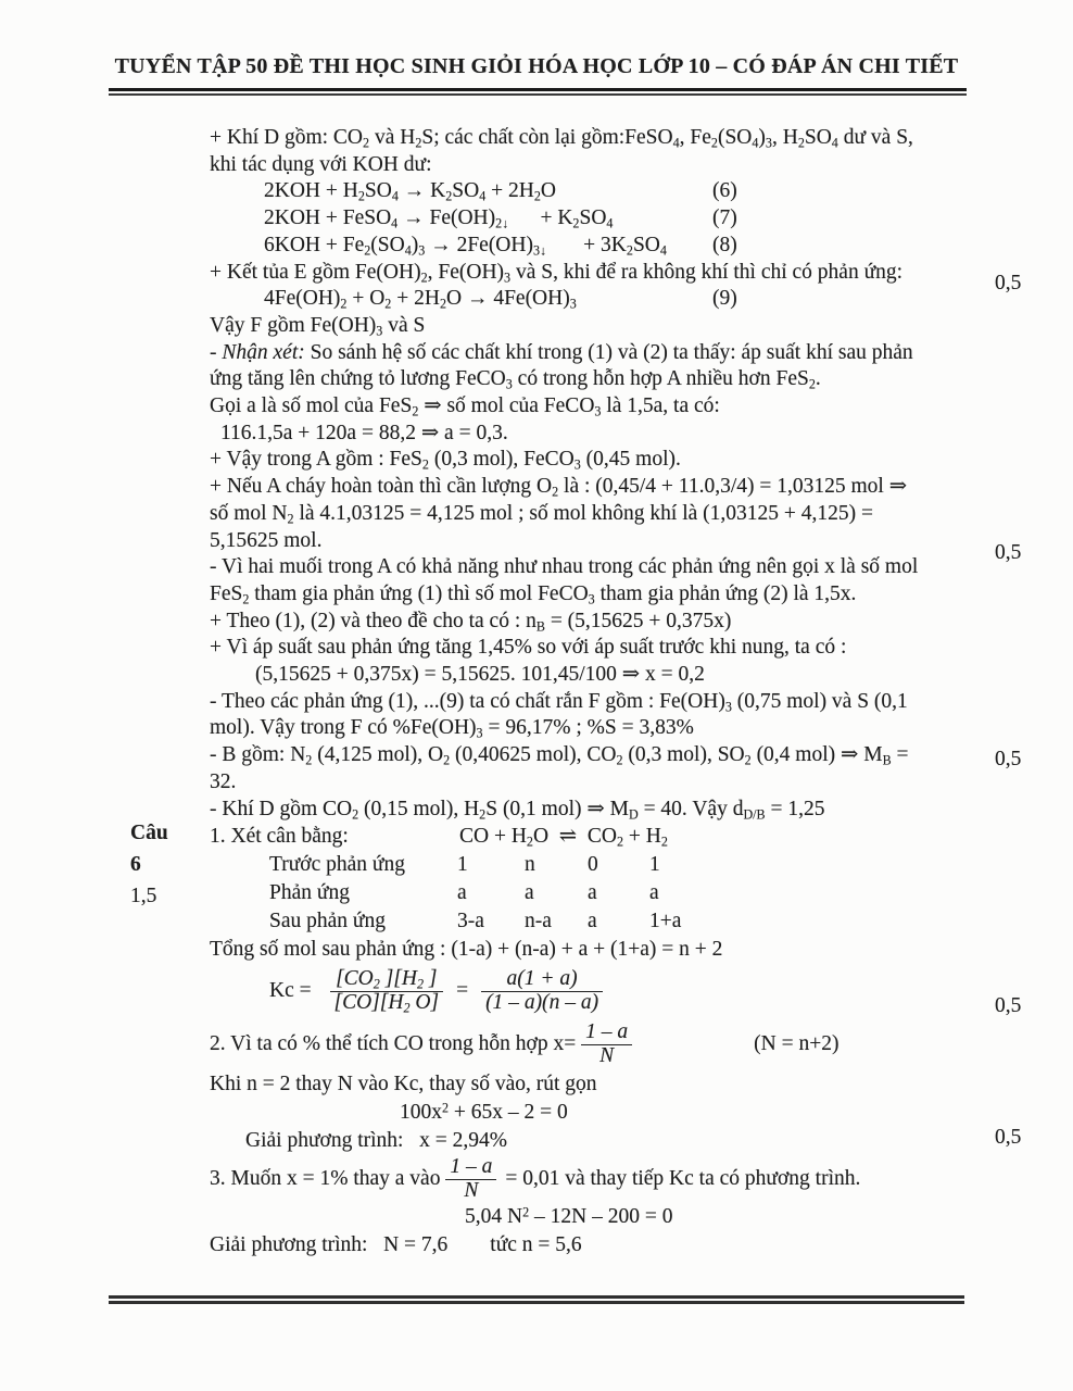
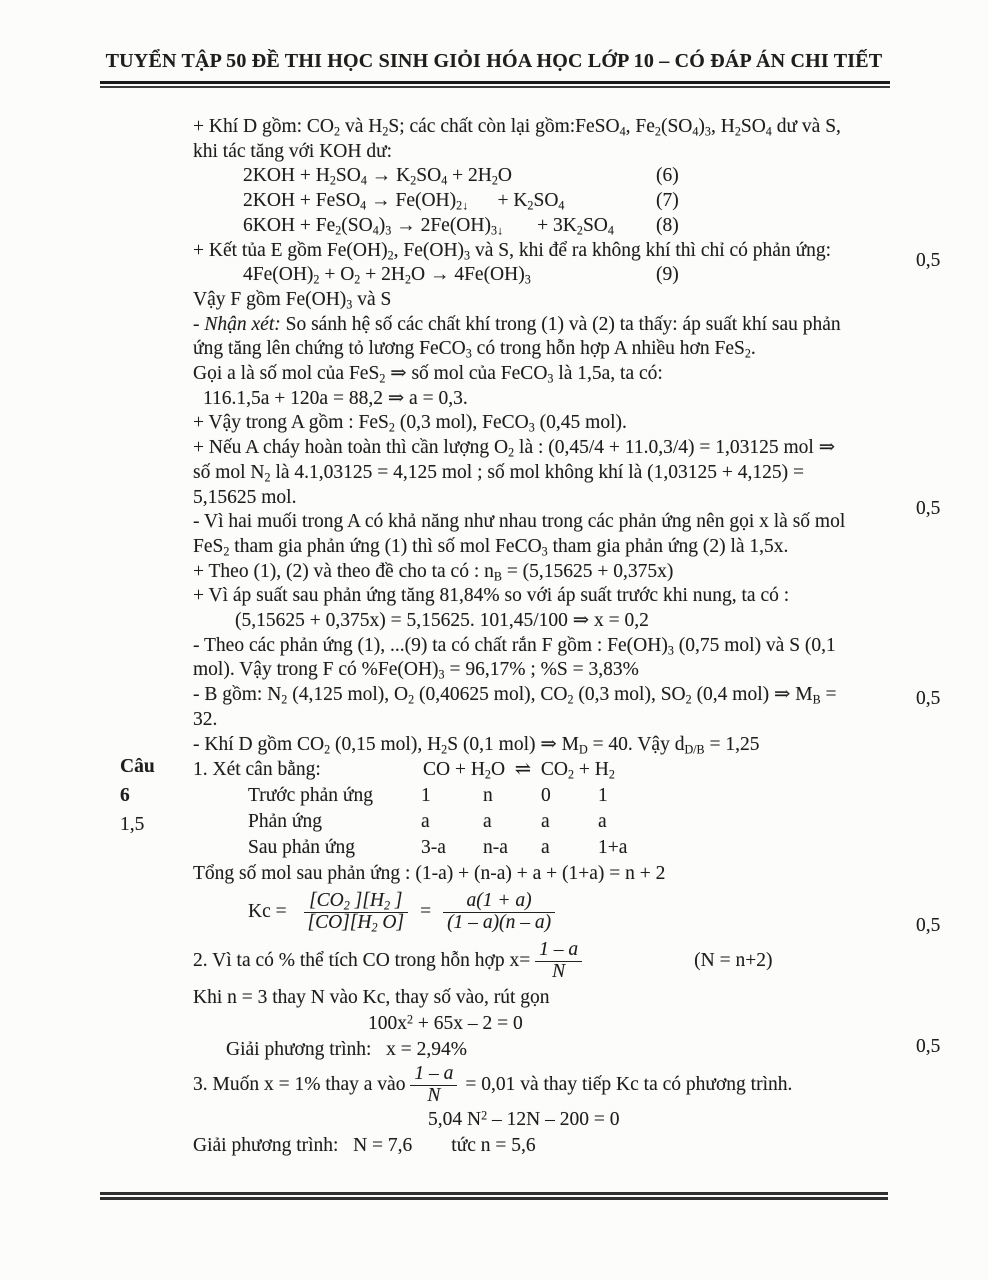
  TUYỂN TẬP 50 ĐỀ THI HỌC SINH GIỎI HÓA HỌC LỚP 10 – CÓ ĐÁP ÁN CHI TIẾT
  Câu
  6
  1,5
  0,5
  0,5
  0,5
  0,5
  0,5
  + Khí D gồm: CO2 và H2S; các chất còn lại gồm:FeSO4, Fe2(SO4)3, H2SO4 dư và S,
- khi tác dụng với KOH dư:
+ khi tác tăng với KOH dư:
  2KOH + H2SO4 → K2SO4 + 2H2O
  (6)
  2KOH + FeSO4 → Fe(OH)2↓ + K2SO4
  (7)
  6KOH + Fe2(SO4)3 → 2Fe(OH)3↓ + 3K2SO4
  (8)
  + Kết tủa E gồm Fe(OH)2, Fe(OH)3 và S, khi để ra không khí thì chỉ có phản ứng:
  4Fe(OH)2 + O2 + 2H2O → 4Fe(OH)3
  (9)
  Vậy F gồm Fe(OH)3 và S
  - Nhận xét: So sánh hệ số các chất khí trong (1) và (2) ta thấy: áp suất khí sau phản
  ứng tăng lên chứng tỏ lương FeCO3 có trong hỗn hợp A nhiều hơn FeS2.
  Gọi a là số mol của FeS2 ⇒ số mol của FeCO3 là 1,5a, ta có:
  116.1,5a + 120a = 88,2 ⇒ a = 0,3.
  + Vậy trong A gồm : FeS2 (0,3 mol), FeCO3 (0,45 mol).
  + Nếu A cháy hoàn toàn thì cần lượng O2 là : (0,45/4 + 11.0,3/4) = 1,03125 mol ⇒
  số mol N2 là 4.1,03125 = 4,125 mol ; số mol không khí là (1,03125 + 4,125) =
  5,15625 mol.
  - Vì hai muối trong A có khả năng như nhau trong các phản ứng nên gọi x là số mol
  FeS2 tham gia phản ứng (1) thì số mol FeCO3 tham gia phản ứng (2) là 1,5x.
  + Theo (1), (2) và theo đề cho ta có : nB = (5,15625 + 0,375x)
- + Vì áp suất sau phản ứng tăng 1,45% so với áp suất trước khi nung, ta có :
+ + Vì áp suất sau phản ứng tăng 81,84% so với áp suất trước khi nung, ta có :
  (5,15625 + 0,375x) = 5,15625. 101,45/100 ⇒ x = 0,2
  - Theo các phản ứng (1), ...(9) ta có chất rắn F gồm : Fe(OH)3 (0,75 mol) và S (0,1
  mol). Vậy trong F có %Fe(OH)3 = 96,17% ; %S = 3,83%
  - B gồm: N2 (4,125 mol), O2 (0,40625 mol), CO2 (0,3 mol), SO2 (0,4 mol) ⇒ MB =
  32.
  - Khí D gồm CO2 (0,15 mol), H2S (0,1 mol) ⇒ MD = 40. Vậy dD/B = 1,25
  1. Xét cân bằng:
  CO + H2O ⇌ CO2 + H2
  Trước phản ứng
  1
  n
  0
  1
  Phản ứng
  a
  a
  a
  a
  Sau phản ứng
  3-a
  n-a
  a
  1+a
  Tổng số mol sau phản ứng : (1-a) + (n-a) + a + (1+a) = n + 2
  Kc =
  [CO2 ][H2 ]
  [CO][H2 O]
  =
  a(1 + a)
  (1 – a)(n – a)
  2. Vì ta có % thể tích CO trong hỗn hợp x=
  1 – a
  N
  (N = n+2)
- Khi n = 2 thay N vào Kc, thay số vào, rút gọn
+ Khi n = 3 thay N vào Kc, thay số vào, rút gọn
  100x2 + 65x – 2 = 0
  Giải phương trình: x = 2,94%
  3. Muốn x = 1% thay a vào
  1 – a
  N
  = 0,01 và thay tiếp Kc ta có phương trình.
  5,04 N2 – 12N – 200 = 0
  Giải phương trình: N = 7,6 tức n = 5,6
